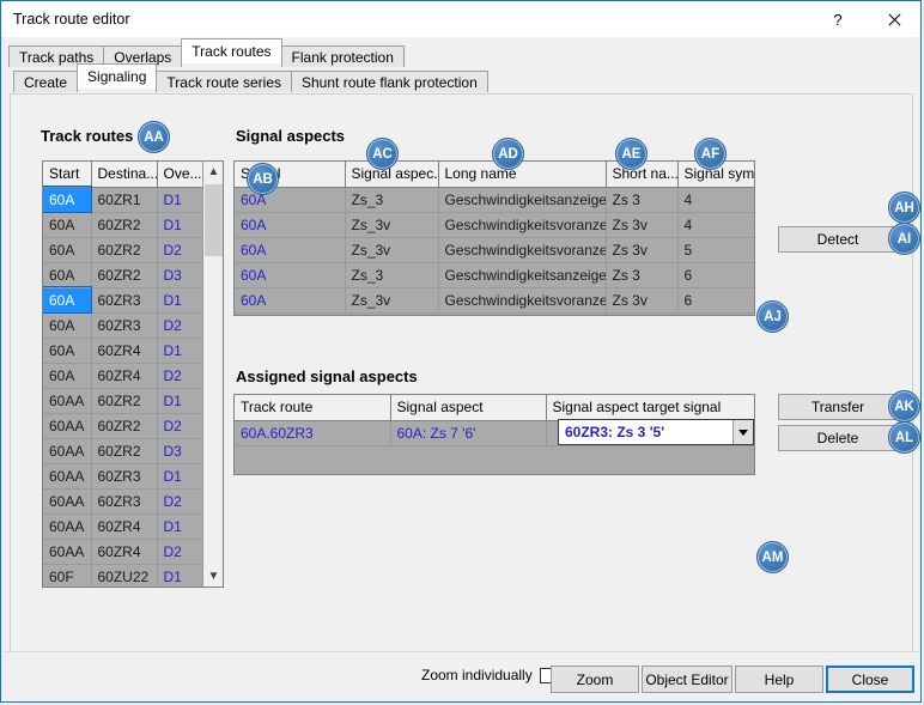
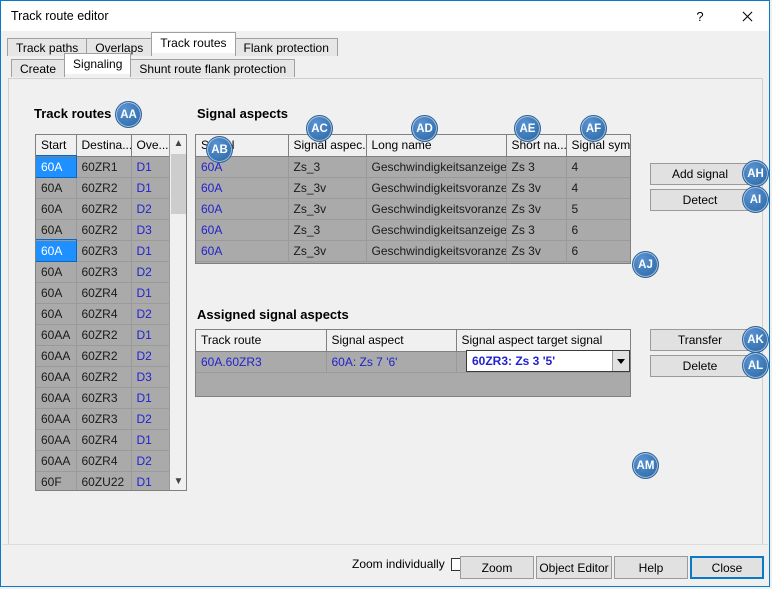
  Track route editor
  ?
  Track paths
  Overlaps
  Track routes
  Flank protection
  Create
  Signaling
- Track route series
  Shunt route flank protection
  Track routes
  AA
  Start	Destina..	Ove...
  60A	60ZR1	D1
  60A	60ZR2	D1
  60A	60ZR2	D2
  60A	60ZR2	D3
  60A	60ZR3	D1
  60A	60ZR3	D2
  60A	60ZR4	D1
  60A	60ZR4	D2
  60AA	60ZR2	D1
  60AA	60ZR2	D2
  60AA	60ZR2	D3
  60AA	60ZR3	D1
  60AA	60ZR3	D2
  60AA	60ZR4	D1
  60AA	60ZR4	D2
  60F	60ZU22	D1
  ▲
  ▼
  Signal aspects
  AC
  AD
  AE
  AF
  AB
  AJ
  Sl	Signal aspec.	Long name	Short na...	Signal sym
  60A	Zs_3	Geschwindigkeitsanzeige	Zs 3	4
  60A	Zs_3v	Geschwindigkeitsvoranze	Zs 3v	4
  60A	Zs_3v	Geschwindigkeitsvoranze	Zs 3v	5
  60A	Zs_3	Geschwindigkeitsanzeige	Zs 3	6
  60A	Zs_3v	Geschwindigkeitsvoranze	Zs 3v	6
  Assigned signal aspects
  Track route	Signal aspect	Signal aspect target signal
  60A.60ZR3	60A: Zs 7 '6'
  60ZR3: Zs 3 '5'
  AM
+ Add signal
  AH
  Detect
  AI
  Transfer
  AK
  Delete
  AL
  Zoom individually
  Zoom
  Object Editor
  Help
  Close
